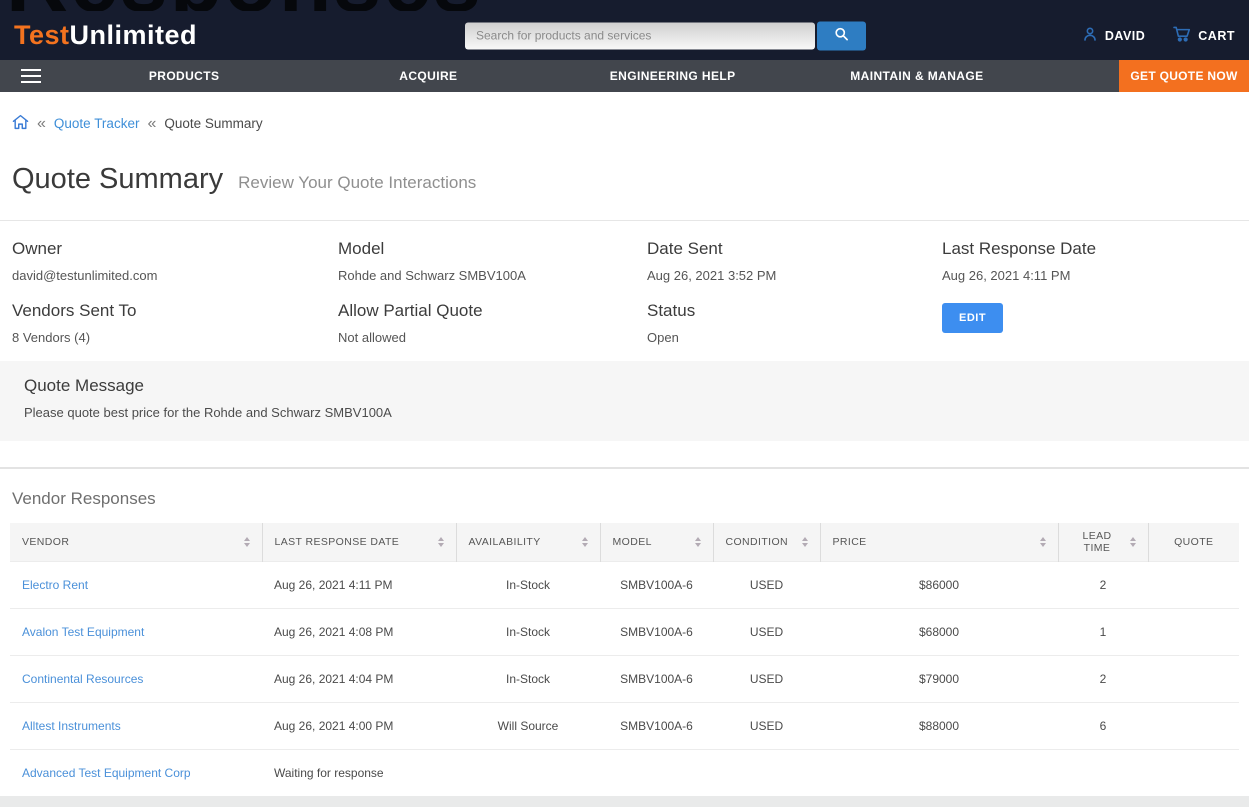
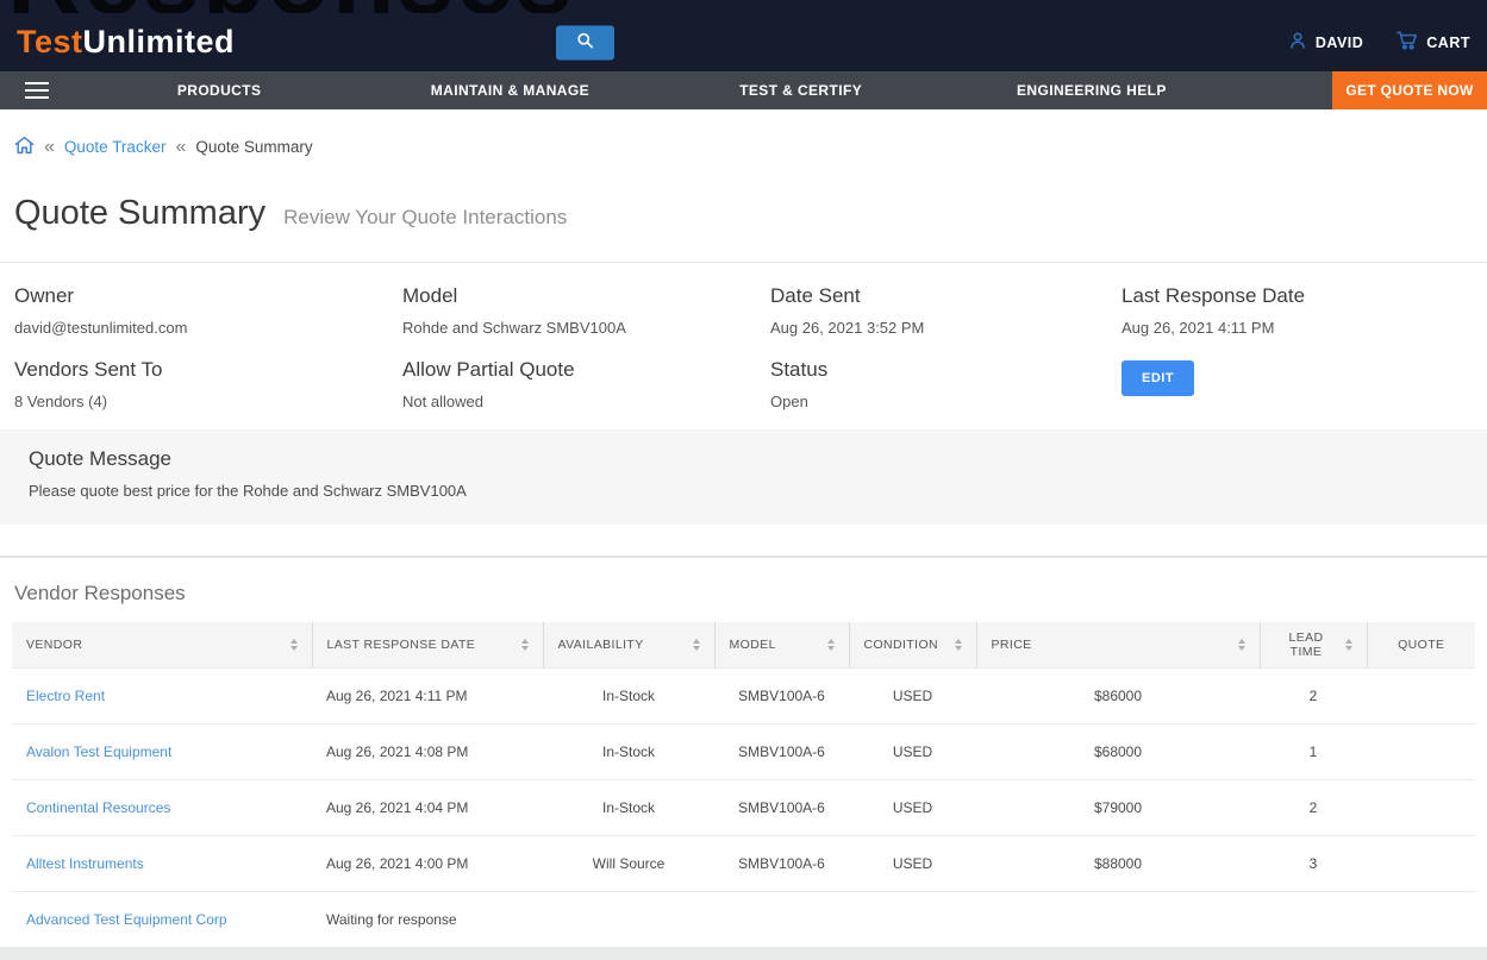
  TestUnlimited
- Search for products and services
  DAVID
  CART
  PRODUCTS
- ACQUIRE
- ENGINEERING HELP
+ MAINTAIN & MANAGE
+ TEST & CERTIFY
- MAINTAIN & MANAGE
+ ENGINEERING HELP
  GET QUOTE NOW
  «
  Quote Tracker
  «
  Quote Summary
  Quote Summary
  Review Your Quote Interactions
  Owner
  david@testunlimited.com
  Model
  Rohde and Schwarz SMBV100A
  Date Sent
  Aug 26, 2021 3:52 PM
  Last Response Date
  Aug 26, 2021 4:11 PM
  Vendors Sent To
  8 Vendors (4)
  Allow Partial Quote
  Not allowed
  Status
  Open
  EDIT
  Quote Message
  Please quote best price for the Rohde and Schwarz SMBV100A
  Vendor Responses
  VENDOR	LAST RESPONSE DATE	AVAILABILITY	MODEL	CONDITION	PRICE	LEAD TIME	QUOTE
  Electro Rent	Aug 26, 2021 4:11 PM	In-Stock	SMBV100A-6	USED	$86000	2
  Avalon Test Equipment	Aug 26, 2021 4:08 PM	In-Stock	SMBV100A-6	USED	$68000	1
  Continental Resources	Aug 26, 2021 4:04 PM	In-Stock	SMBV100A-6	USED	$79000	2
- Alltest Instruments	Aug 26, 2021 4:00 PM	Will Source	SMBV100A-6	USED	$88000	6
+ Alltest Instruments	Aug 26, 2021 4:00 PM	Will Source	SMBV100A-6	USED	$88000	3
  Advanced Test Equipment Corp	Waiting for response
